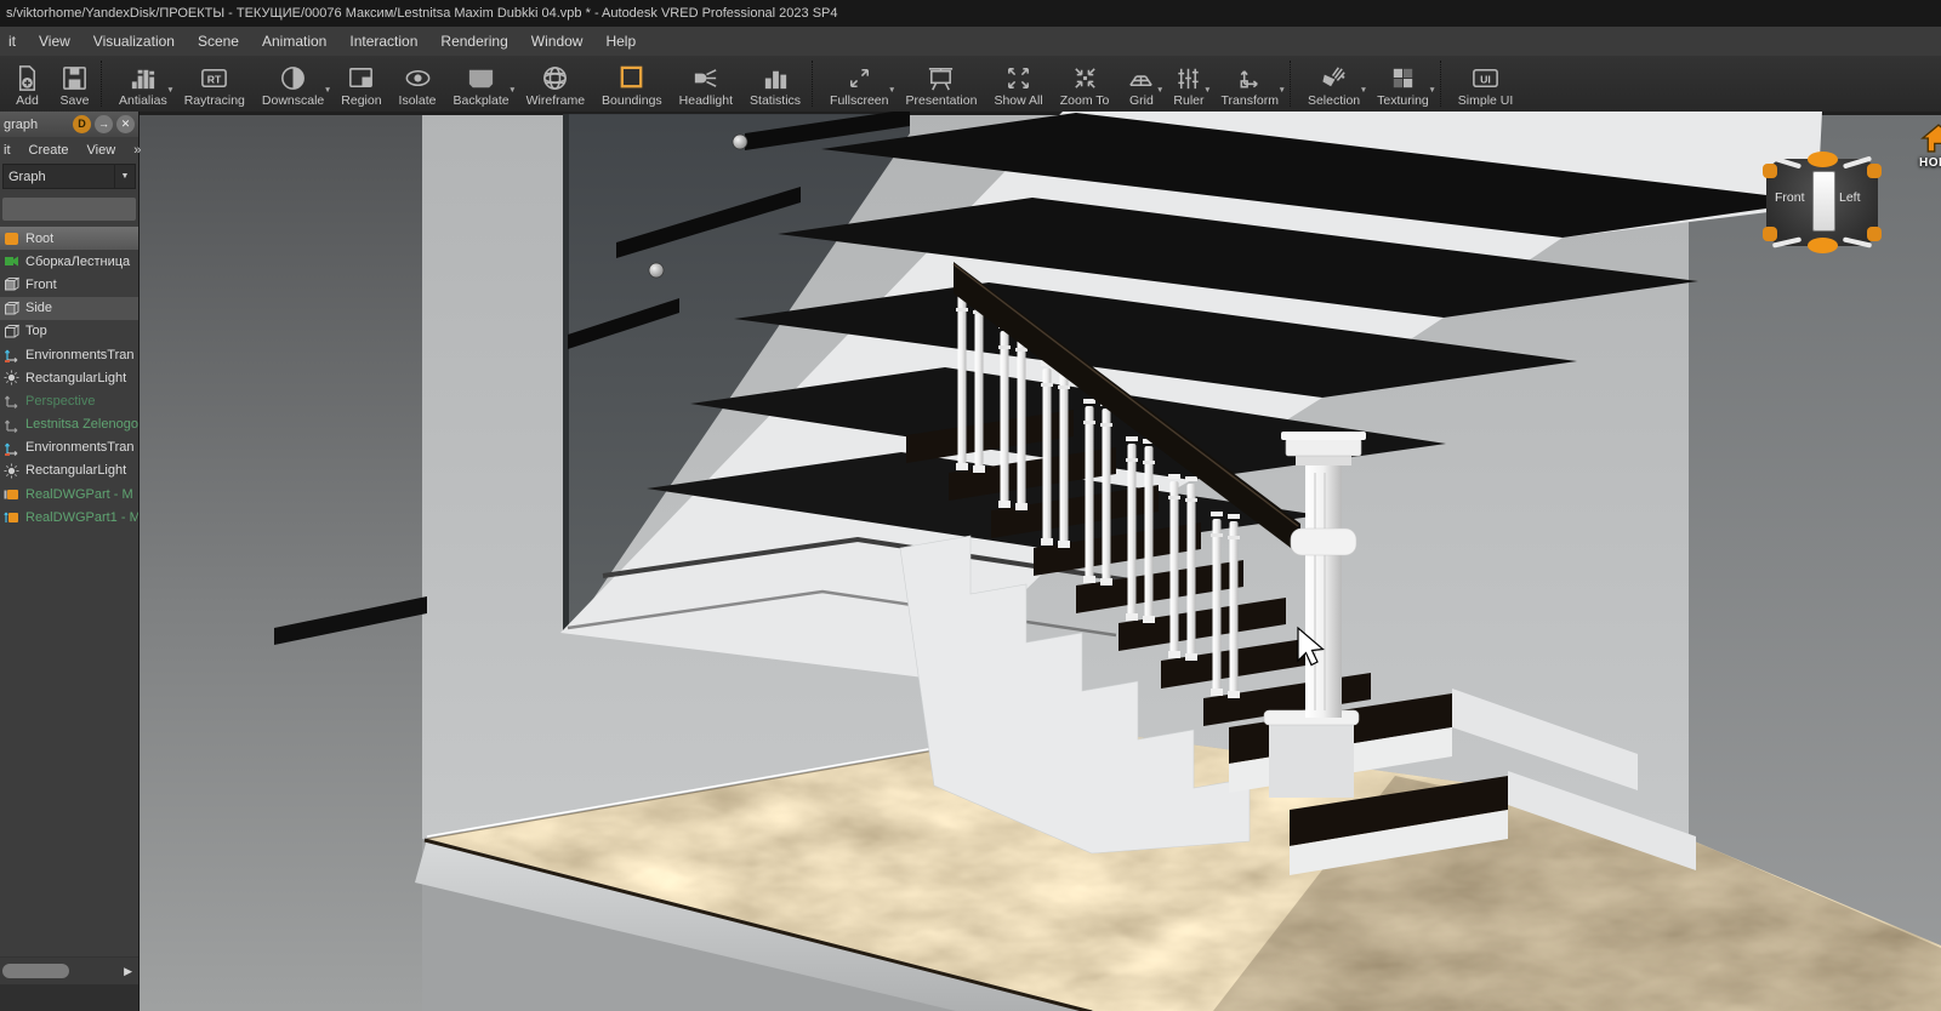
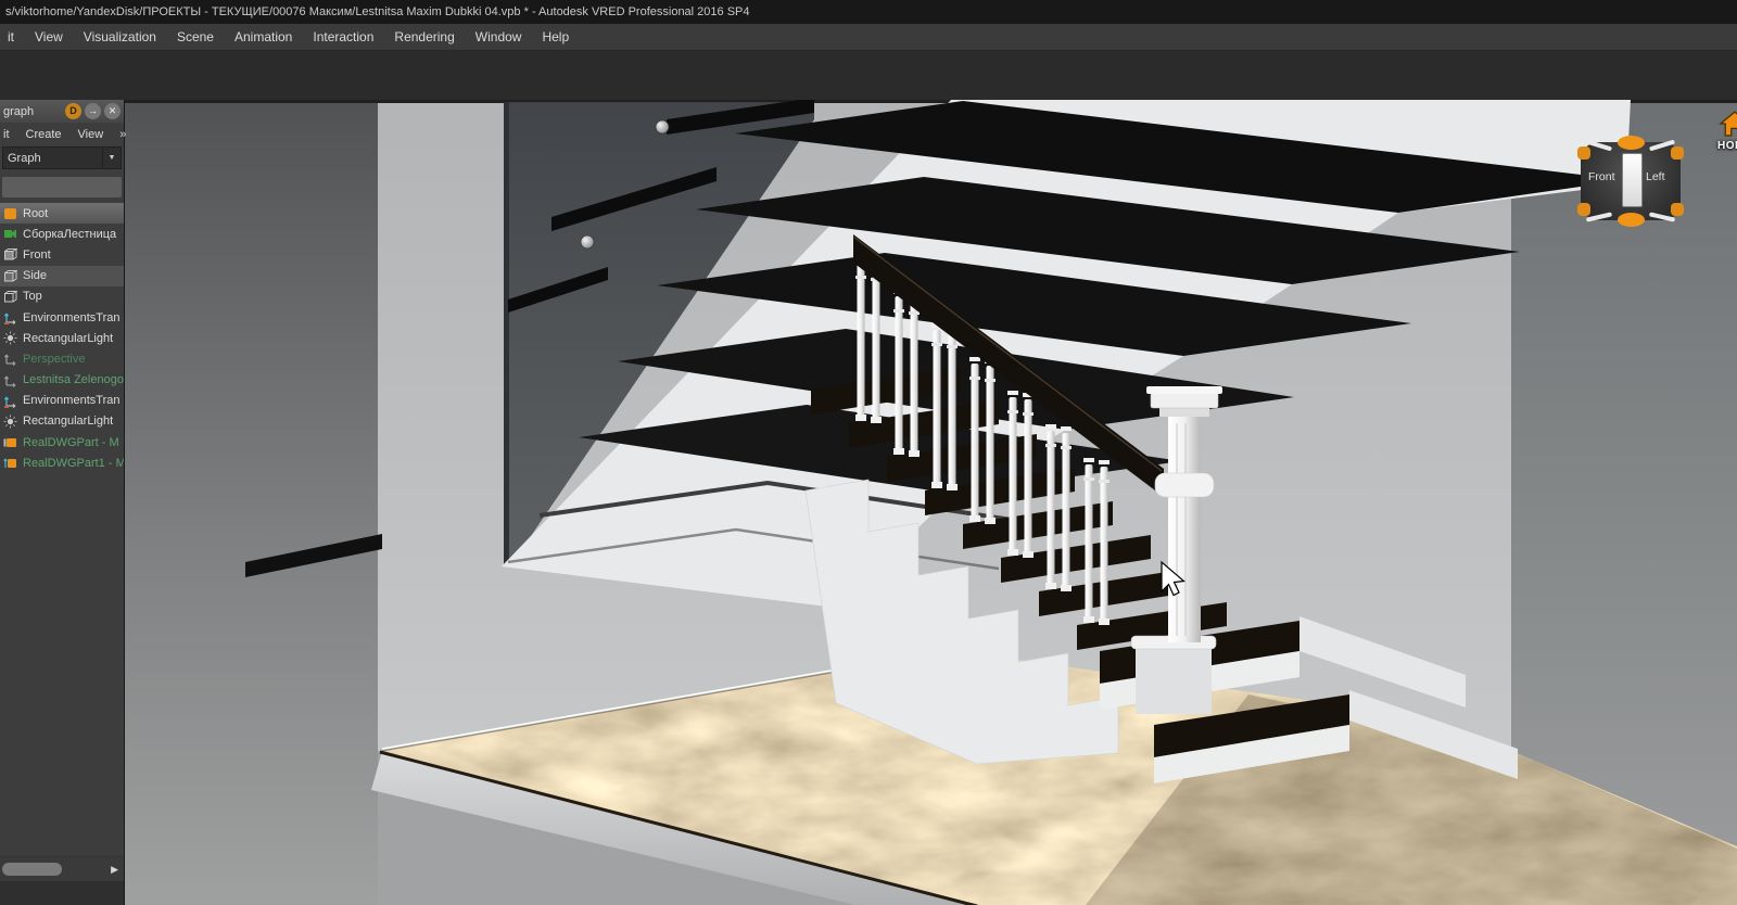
- s/viktorhome/YandexDisk/ПРОЕКТЫ - ТЕКУЩИЕ/00076 Максим/Lestnitsa Maxim Dubkki 04.vpb * - Autodesk VRED Professional 2023 SP4
+ s/viktorhome/YandexDisk/ПРОЕКТЫ - ТЕКУЩИЕ/00076 Максим/Lestnitsa Maxim Dubkki 04.vpb * - Autodesk VRED Professional 2016 SP4
  it
  View
  Visualization
  Scene
  Animation
  Interaction
  Rendering
  Window
  Help
- Add
- Save
- Antialias
- RT
- Raytracing
- Downscale
- Region
- Isolate
- Backplate
- Wireframe
- Boundings
- Headlight
- Statistics
- Fullscreen
- Presentation
- Show All
- Zoom To
- Grid
- Ruler
- Transform
- Selection
- Texturing
- UI
- Simple UI
  Front
  Left
  graph
  D
  →
  ✕
  it
  Create
  View
  »
  Graph
  Root
  СборкаЛестница
  Front
  Side
  Top
  EnvironmentsTran
  RectangularLight
  Perspective
  Lestnitsa Zelenogo
  EnvironmentsTran
  RectangularLight
  RealDWGPart - M
  RealDWGPart1 - M
  ▶
